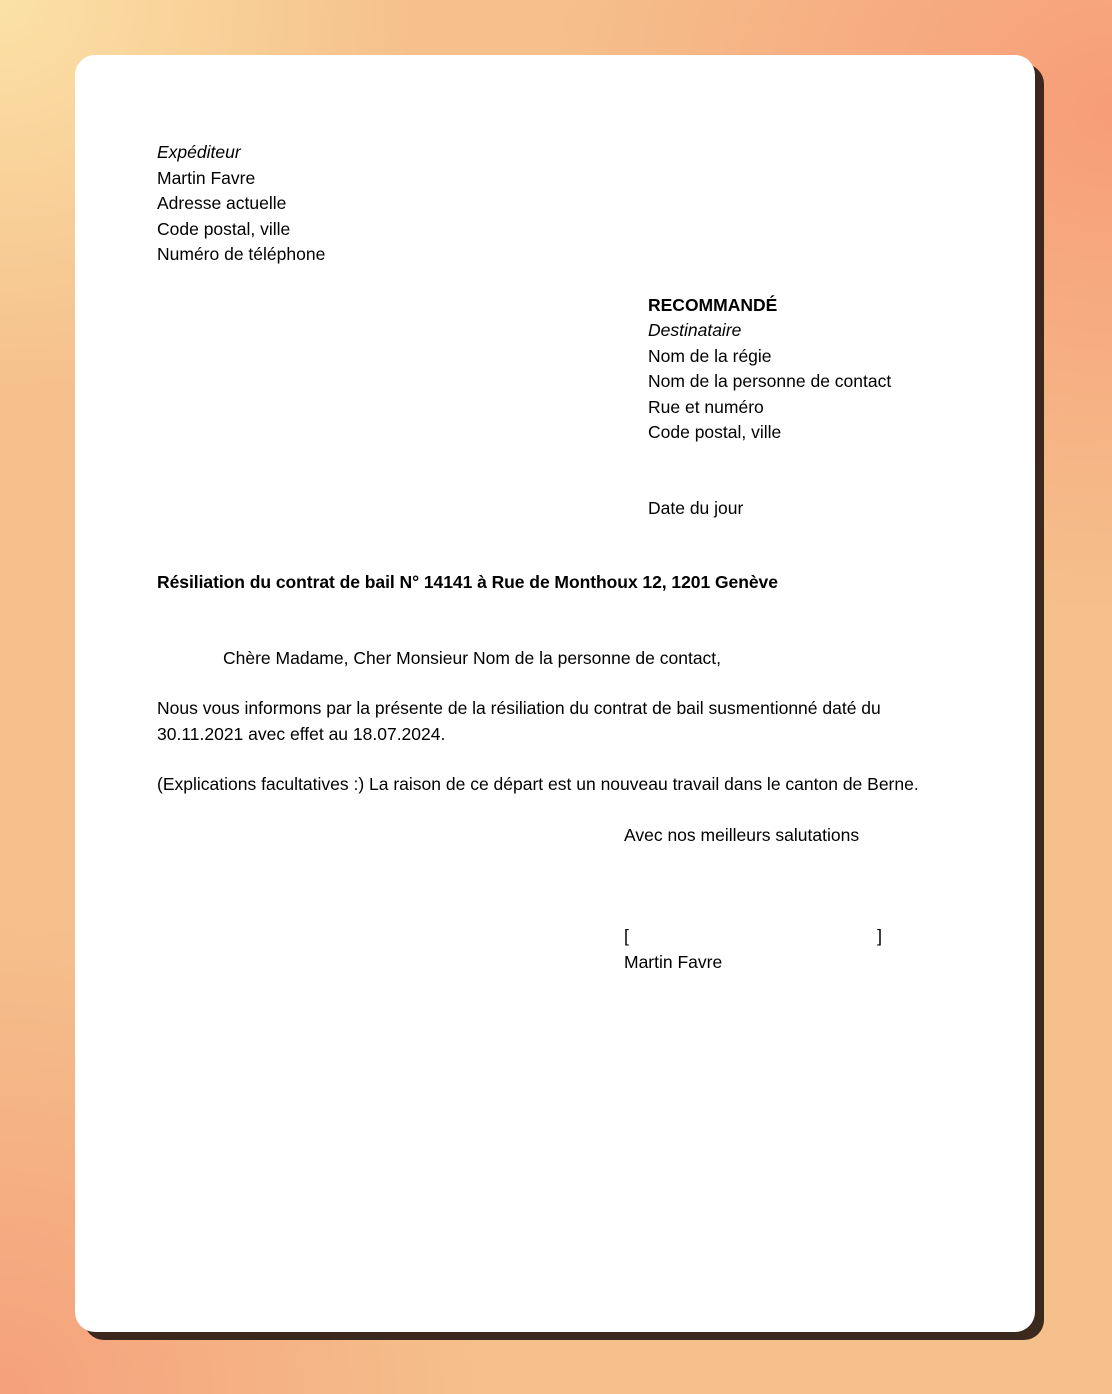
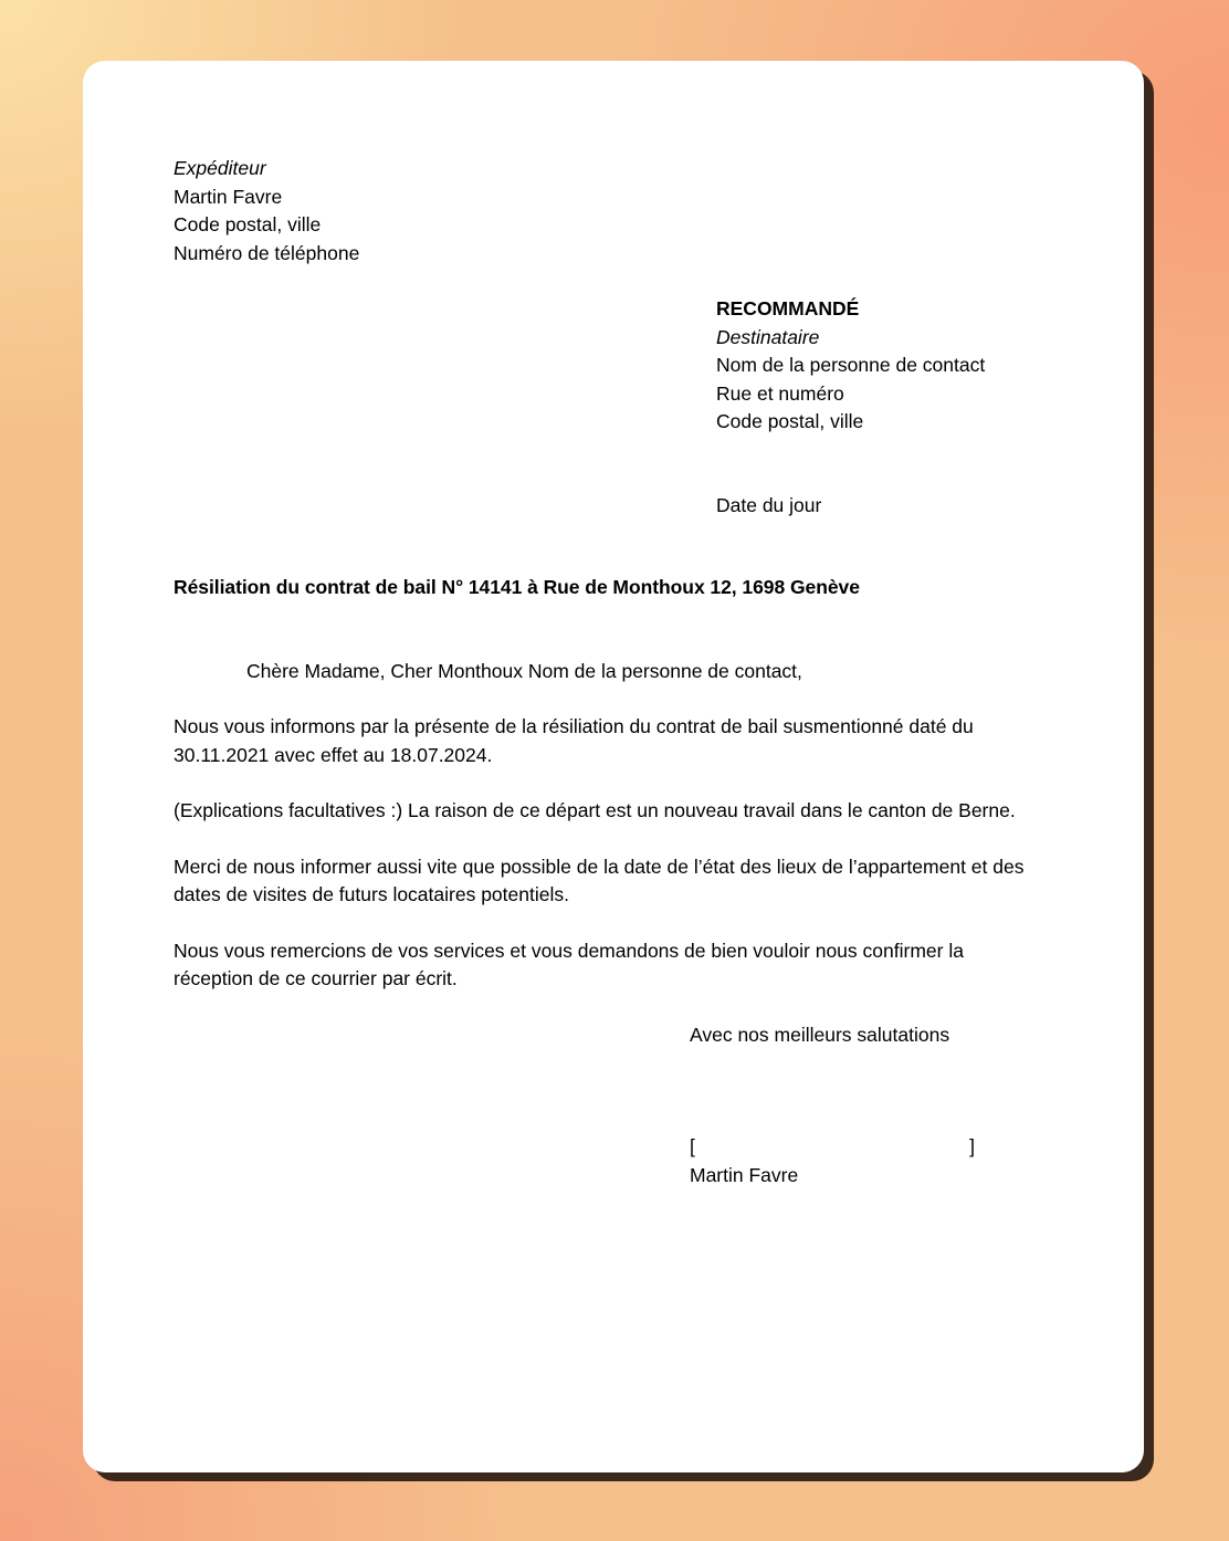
  Expéditeur
  Martin Favre
- Adresse actuelle
  Code postal, ville
  Numéro de téléphone
  RECOMMANDÉ
  Destinataire
- Nom de la régie
  Nom de la personne de contact
  Rue et numéro
  Code postal, ville
  Date du jour
- Résiliation du contrat de bail N° 14141 à Rue de Monthoux 12, 1201 Genève
+ Résiliation du contrat de bail N° 14141 à Rue de Monthoux 12, 1698 Genève
- Chère Madame, Cher Monsieur Nom de la personne de contact,
+ Chère Madame, Cher Monthoux Nom de la personne de contact,
  Nous vous informons par la présente de la résiliation du contrat de bail susmentionné daté du 30.11.2021 avec effet au 18.07.2024.
  (Explications facultatives :) La raison de ce départ est un nouveau travail dans le canton de Berne.
+ Merci de nous informer aussi vite que possible de la date de l’état des lieux de l’appartement et des dates de visites de futurs locataires potentiels.
+ Nous vous remercions de vos services et vous demandons de bien vouloir nous confirmer la réception de ce courrier par écrit.
  Avec nos meilleurs salutations
  [
  ]
  Martin Favre
